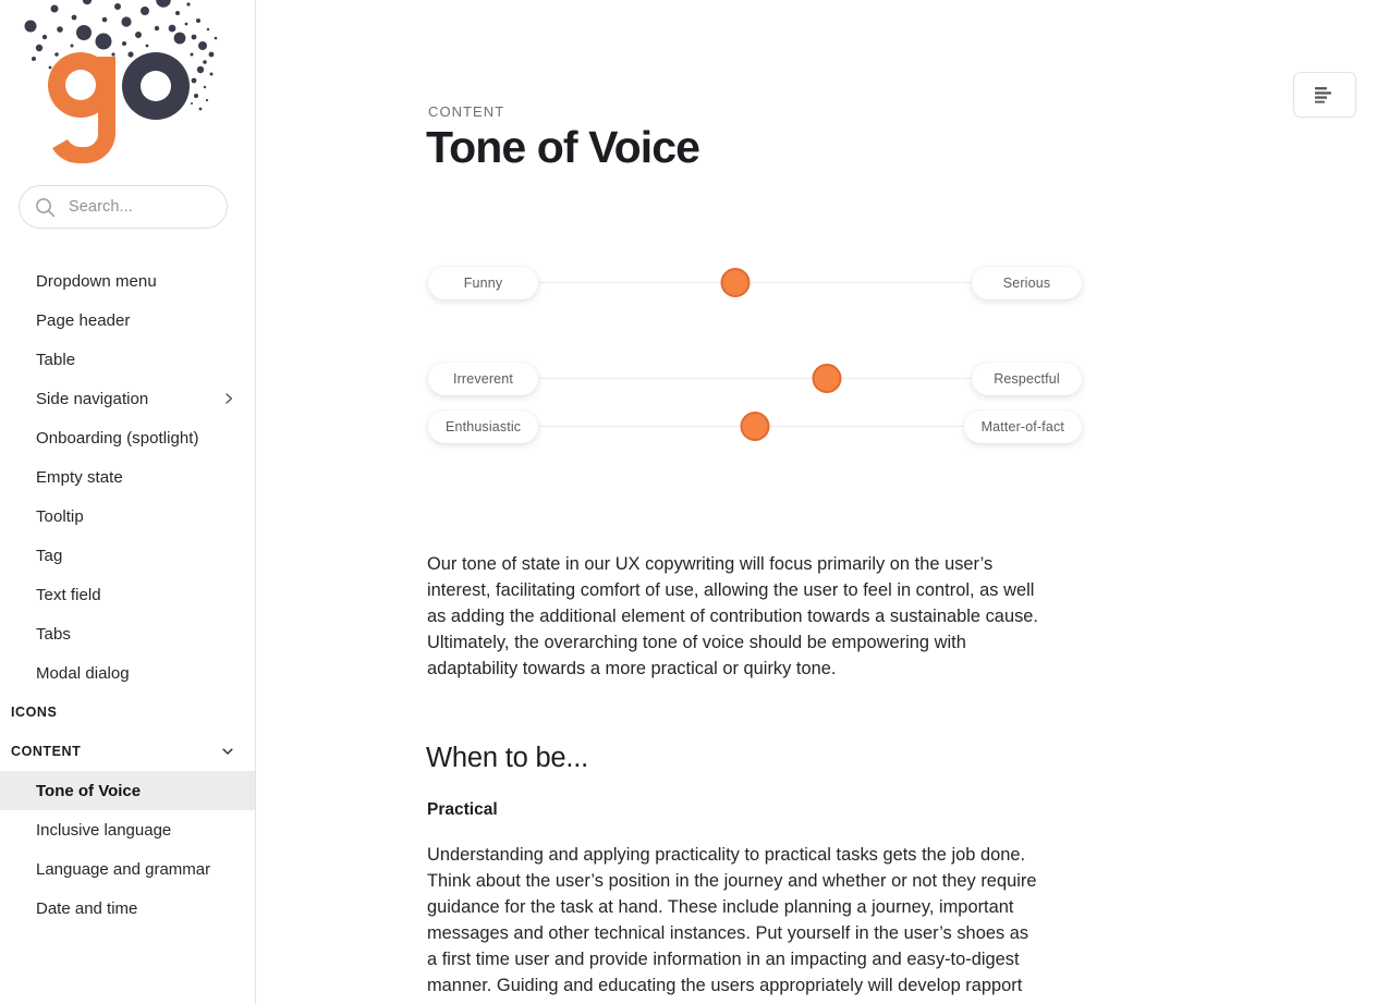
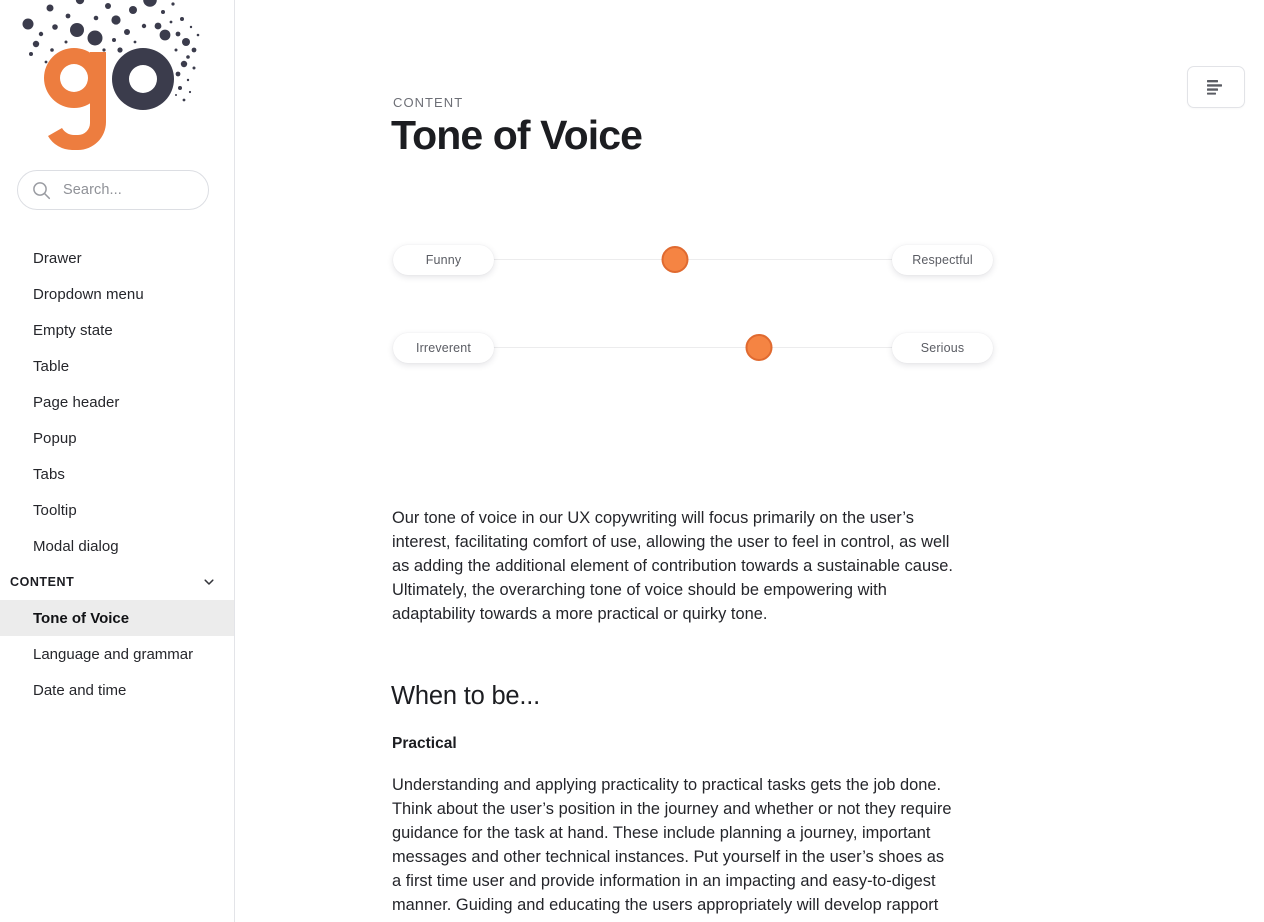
  Search...
+ Drawer
  Dropdown menu
- Page header
+ Empty state
  Table
- Side navigation
- Onboarding (spotlight)
- Empty state
+ Page header
+ Popup
- Tooltip
+ Tabs
- Tag
- Text field
- Tabs
+ Tooltip
  Modal dialog
- ICONS
  CONTENT
  Tone of Voice
- Inclusive language
  Language and grammar
  Date and time
  CONTENT
  Tone of Voice
  Funny
- Serious
+ Respectful
  Irreverent
- Respectful
+ Serious
- Enthusiastic
- Matter-of-fact
- Our tone of state in our UX copywriting will focus primarily on the user’s interest, facilitating comfort of use, allowing the user to feel in control, as well as adding the additional element of contribution towards a sustainable cause. Ultimately, the overarching tone of voice should be empowering with adaptability towards a more practical or quirky tone.
+ Our tone of voice in our UX copywriting will focus primarily on the user’s interest, facilitating comfort of use, allowing the user to feel in control, as well as adding the additional element of contribution towards a sustainable cause. Ultimately, the overarching tone of voice should be empowering with adaptability towards a more practical or quirky tone.
  When to be...
  Practical
  Understanding and applying practicality to practical tasks gets the job done. Think about the user’s position in the journey and whether or not they require guidance for the task at hand. These include planning a journey, important messages and other technical instances. Put yourself in the user’s shoes as a first time user and provide information in an impacting and easy-to-digest manner. Guiding and educating the users appropriately will develop rapport
